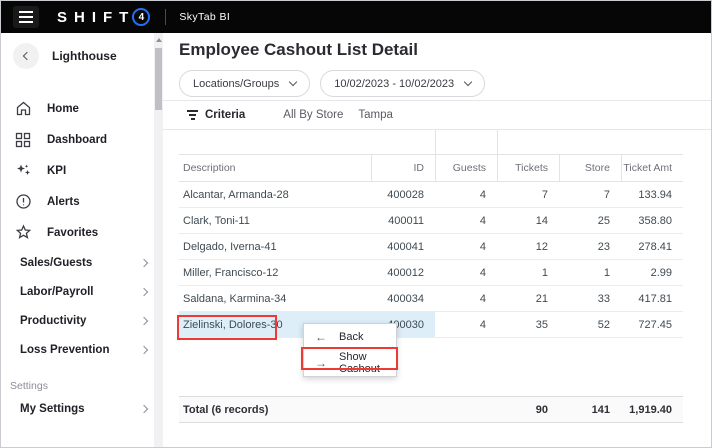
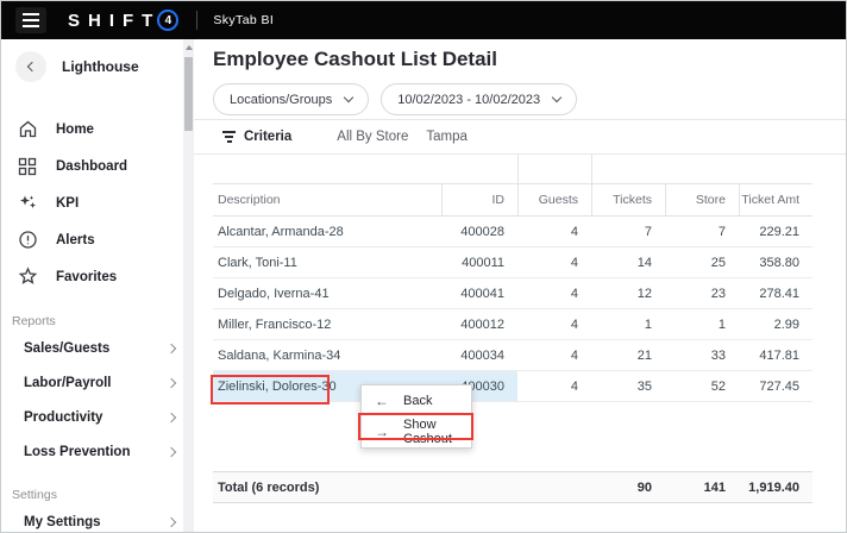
  SHIFT
  4
  SkyTab BI
  Lighthouse
  Home
  Dashboard
  KPI
  Alerts
  Favorites
+ Reports
  Sales/Guests
  Labor/Payroll
  Productivity
  Loss Prevention
  Settings
  My Settings
  Employee Cashout List Detail
  Locations/Groups
  10/02/2023 - 10/02/2023
  Criteria
  All By Store
  Tampa
  Description
  ID
  Guests
  Tickets
  Store
  Ticket Amt
  Alcantar, Armanda-28
  400028
  4
  7
  7
- 133.94
+ 229.21
  Clark, Toni-11
  400011
  4
  14
  25
  358.80
  Delgado, Iverna-41
  400041
  4
  12
  23
  278.41
  Miller, Francisco-12
  400012
  4
  1
  1
  2.99
  Saldana, Karmina-34
  400034
  4
  21
  33
  417.81
  Zielinski, Dolores-30
  4
  35
  52
  727.45
  Total (6 records)
  90
  141
  1,919.40
  ←
  Back
  →
  Show Cashout
